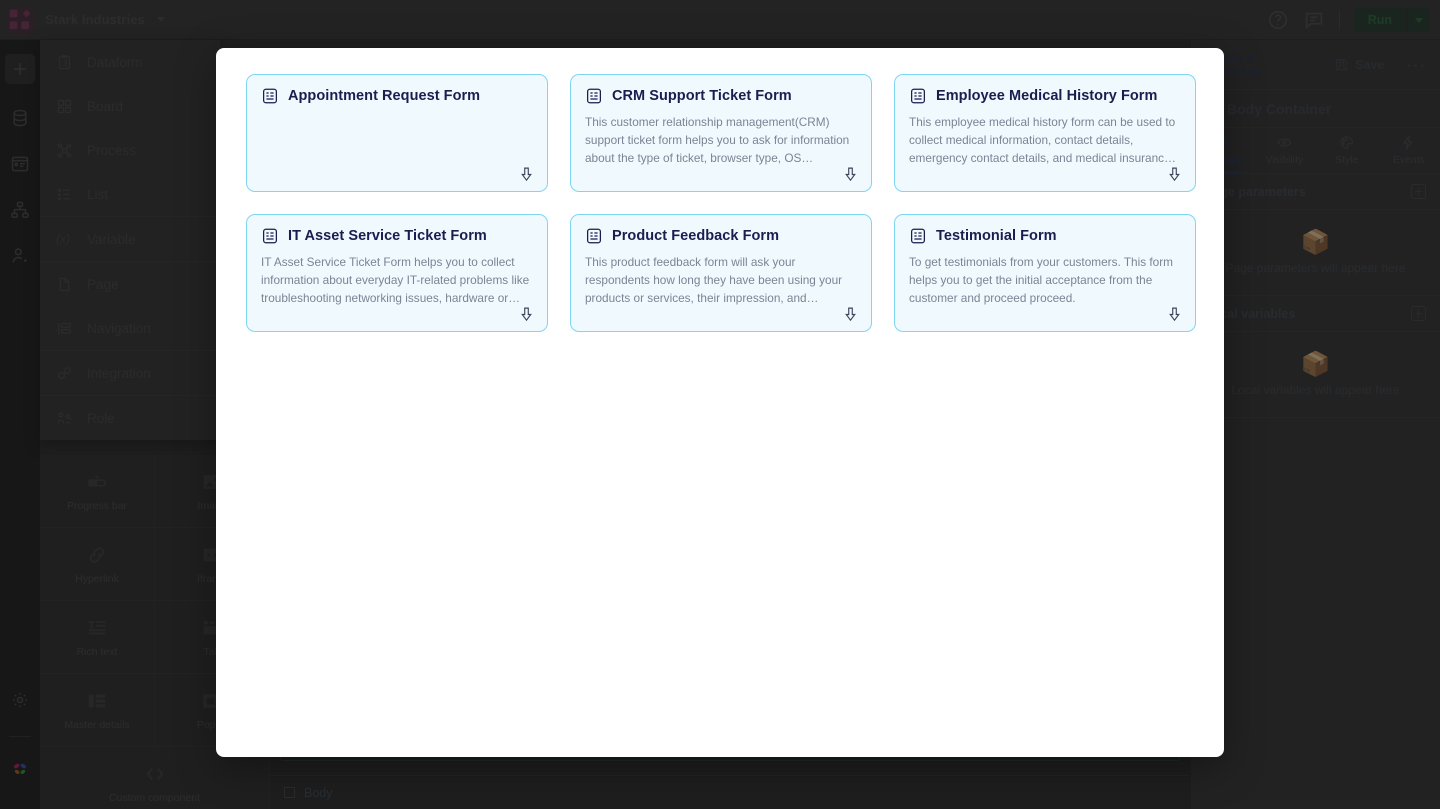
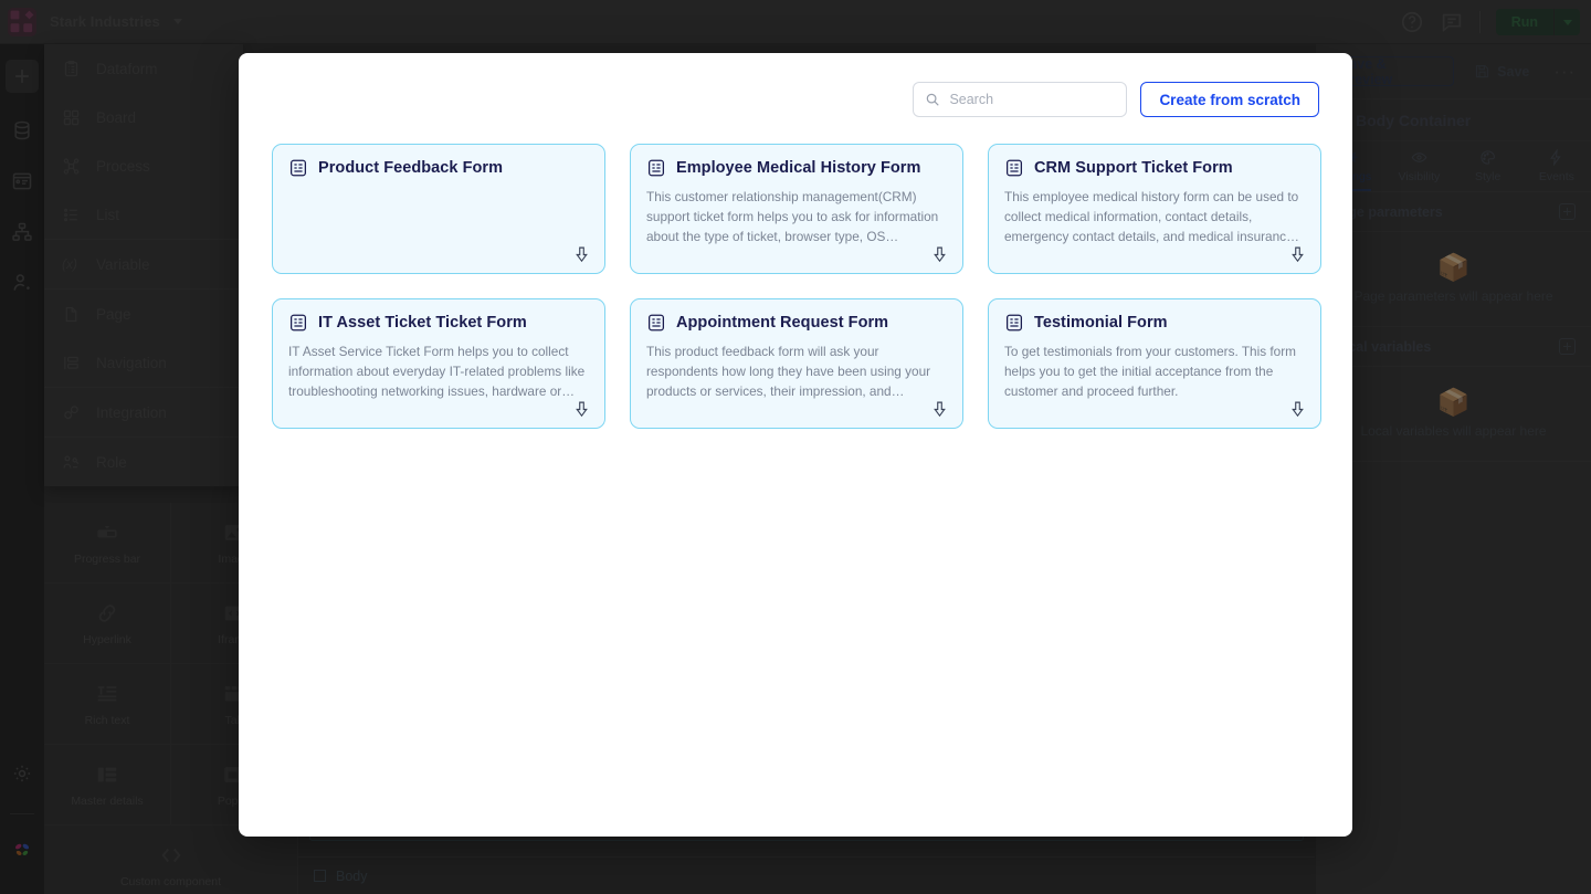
  ge parameters
  📦
  📦
+ Search
+ Create from scratch
- Appointment Request Form
+ Product Feedback Form
- CRM Support Ticket Form
+ Employee Medical History Form
  This customer relationship management(CRM) support ticket form helps you to ask for information about the type of ticket, browser type, OS
- Employee Medical History Form
+ CRM Support Ticket Form
  This employee medical history form can be used to collect medical information, contact details, emergency contact details, and medical insurance
- IT Asset Service Ticket Form
+ IT Asset Ticket Ticket Form
  IT Asset Service Ticket Form helps you to collect information about everyday IT-related problems like troubleshooting networking issues, hardware or
- Product Feedback Form
+ Appointment Request Form
  This product feedback form will ask your respondents how long they have been using your products or services, their impression, and
  Testimonial Form
- To get testimonials from your customers. This form helps you to get the initial acceptance from the customer and proceed proceed.
+ To get testimonials from your customers. This form helps you to get the initial acceptance from the customer and proceed further.
